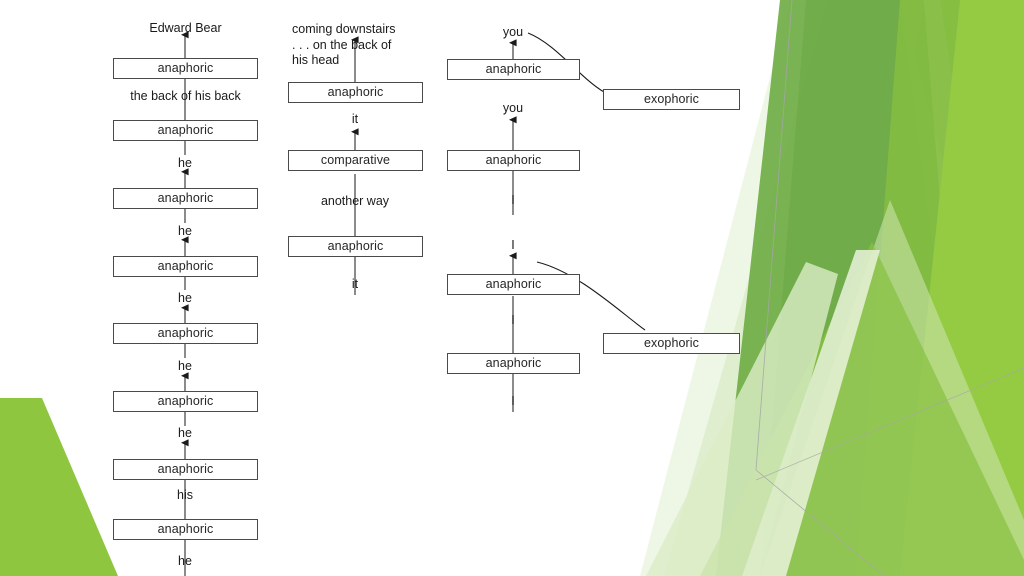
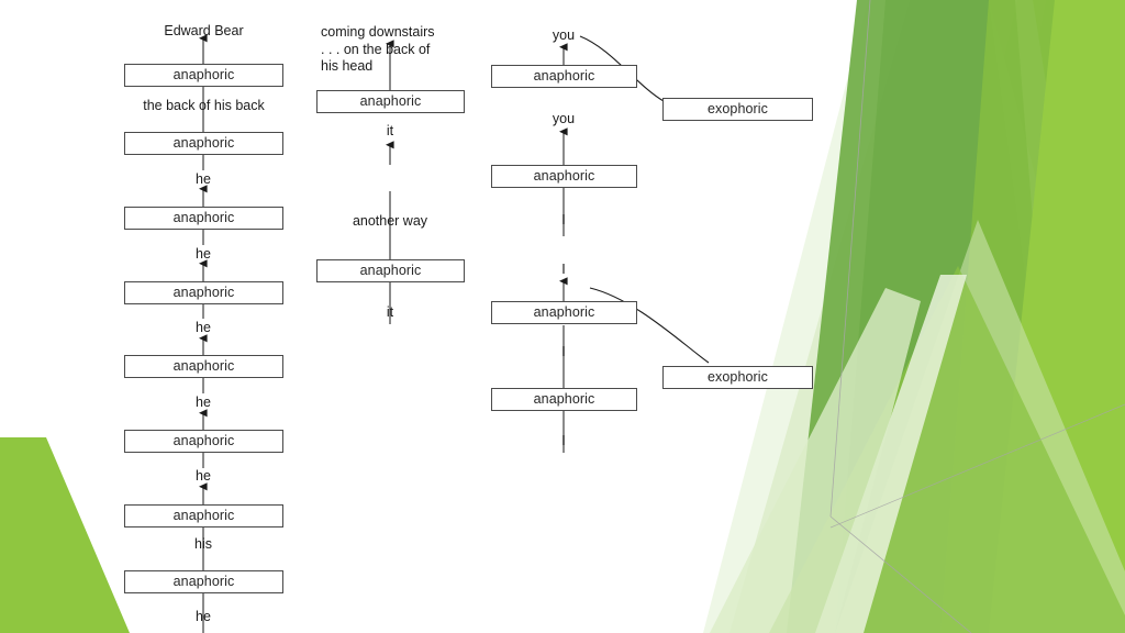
  Edward Bear
  anaphoric
  the back of his back
  anaphoric
  he
  anaphoric
  he
  anaphoric
  he
  anaphoric
  he
  anaphoric
  he
  anaphoric
  his
  anaphoric
  he
  coming downstairs
  . . . on the back of
  his head
  anaphoric
  it
- comparative
  another way
  anaphoric
  it
  you
  anaphoric
  you
  anaphoric
  I
  exophoric
  I
  anaphoric
  I
  anaphoric
  I
  exophoric
